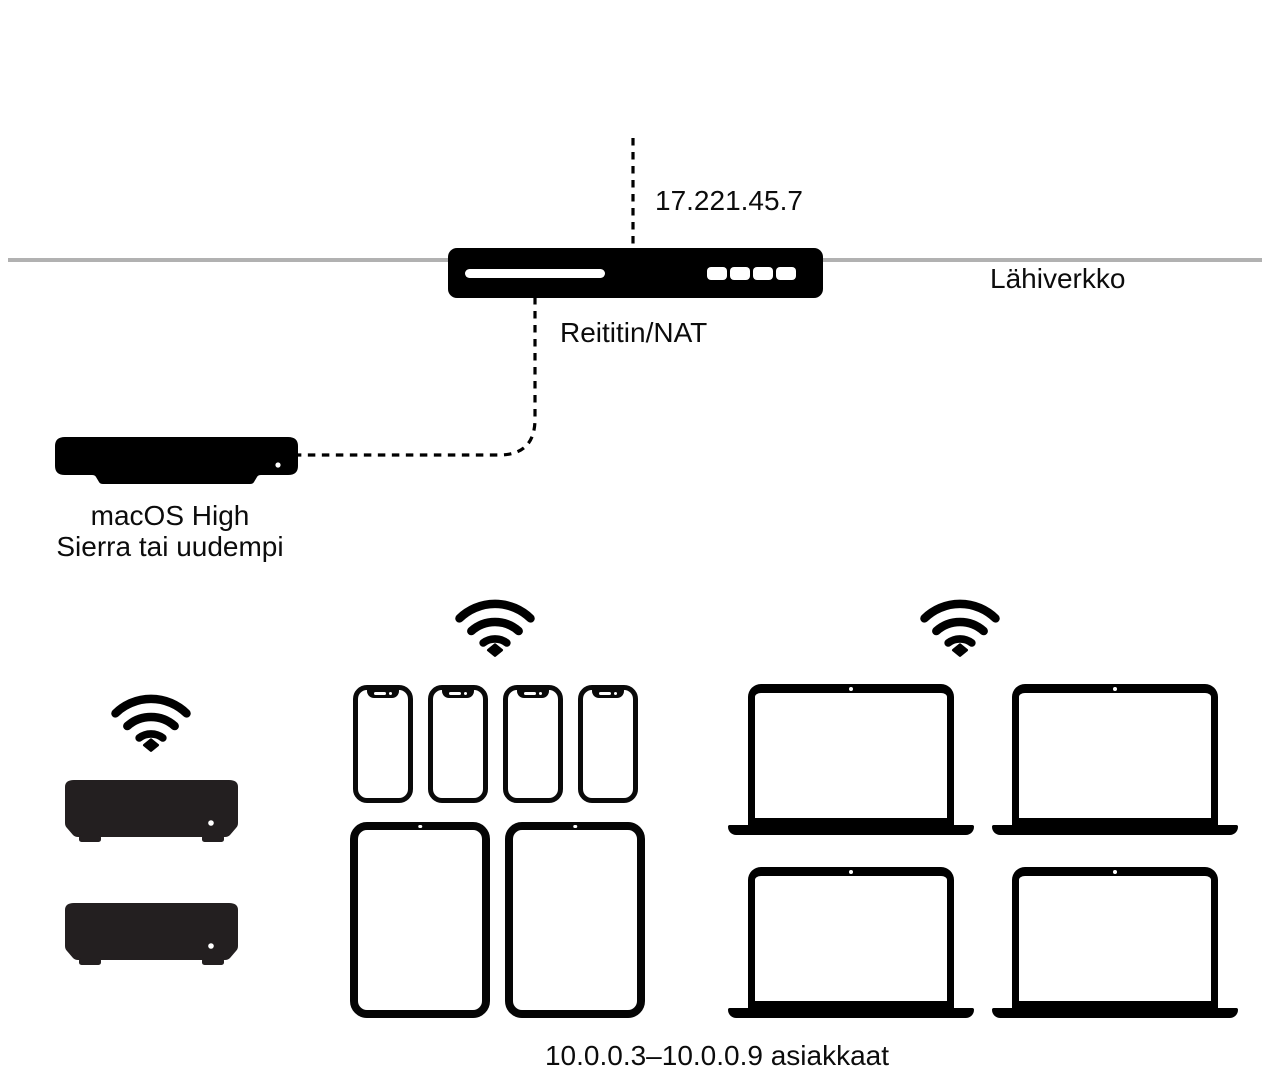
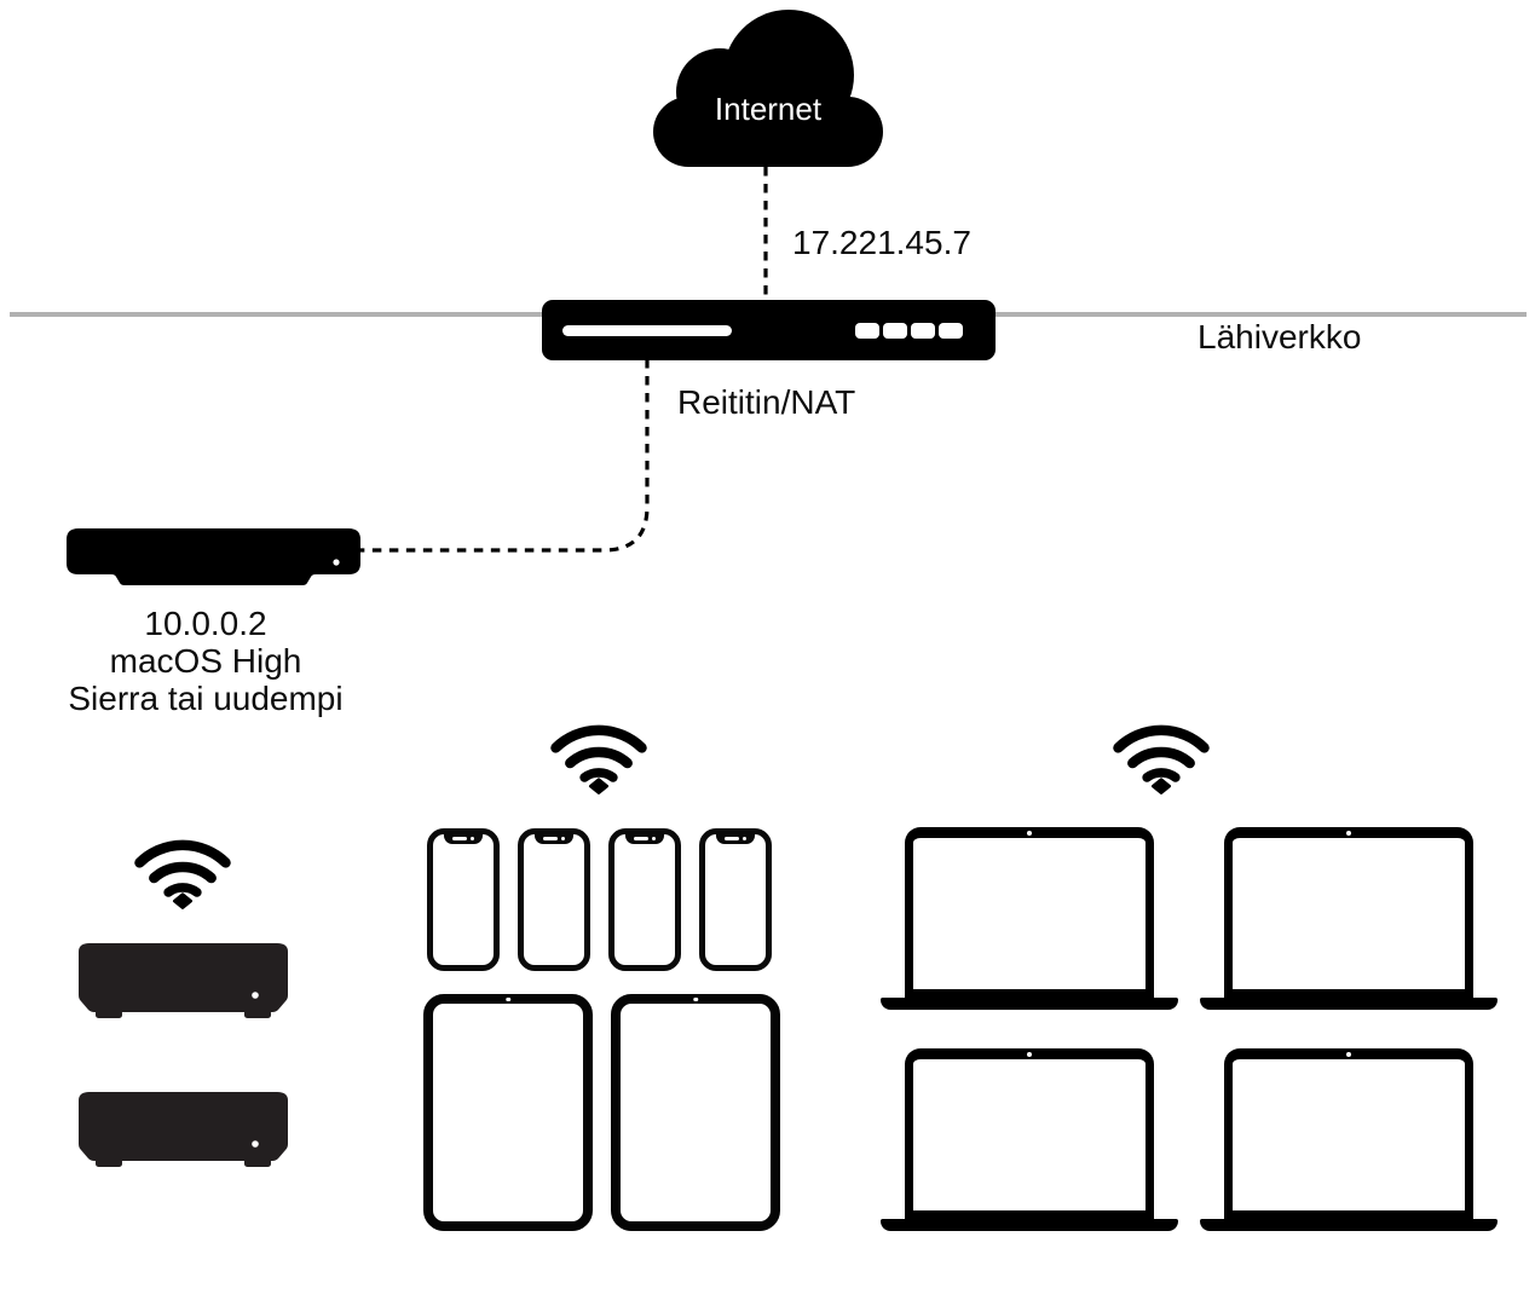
+ Internet
  17.221.45.7
  Reititin/NAT
  Lähiverkko
+ 10.0.0.2
  macOS High
  Sierra tai uudempi
- 10.0.0.3–10.0.0.9 asiakkaat
